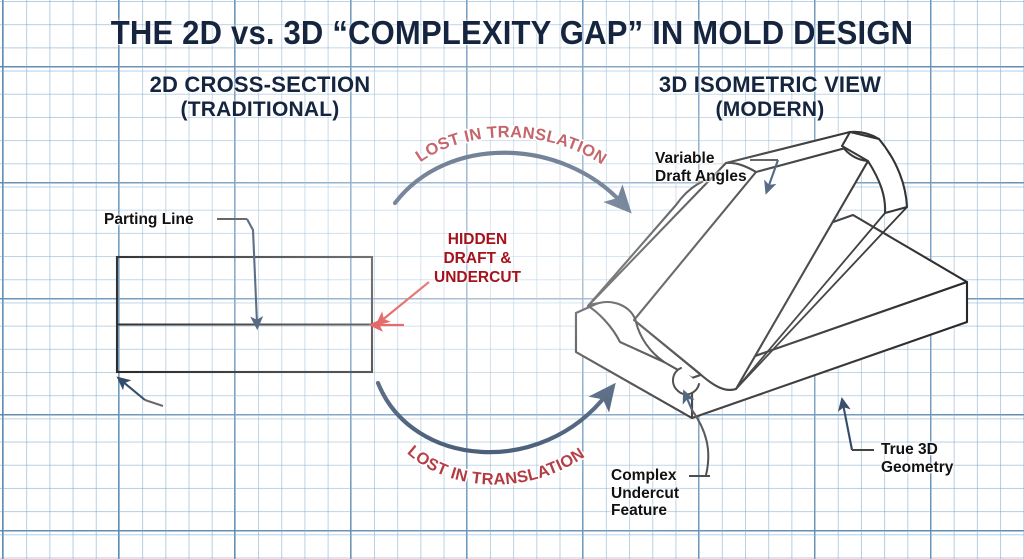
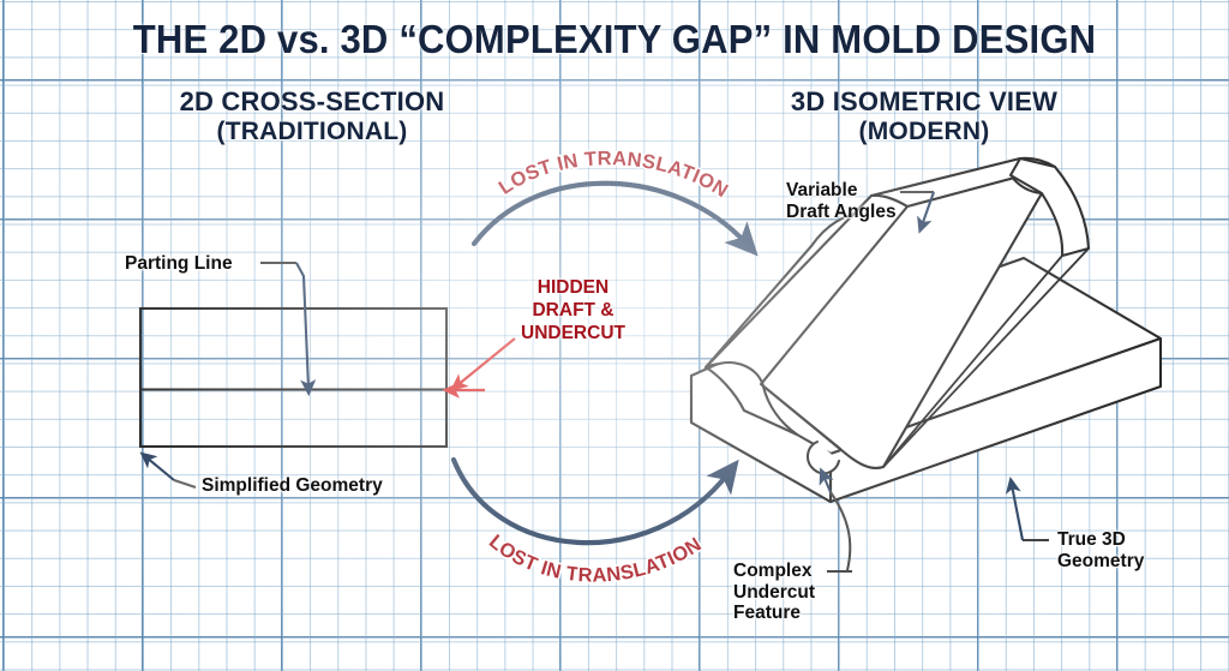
  THE 2D vs. 3D “COMPLEXITY GAP” IN MOLD DESIGN
  2D CROSS-SECTION
  (TRADITIONAL)
  3D ISOMETRIC VIEW
  (MODERN)
  Parting Line
+ Simplified Geometry
  Variable
  Draft Angles
  Complex
  Undercut
  Feature
  True 3D
  Geometry
  HIDDEN
  DRAFT &
  UNDERCUT
